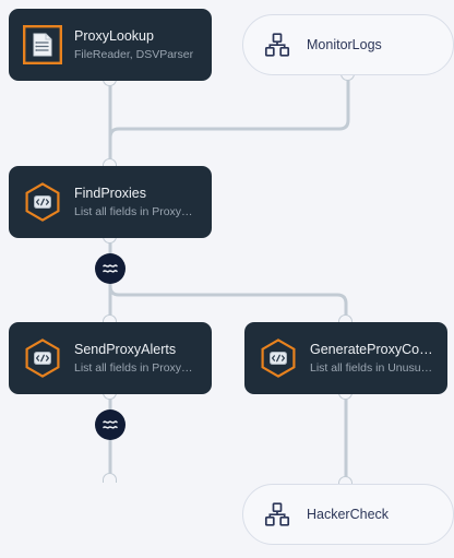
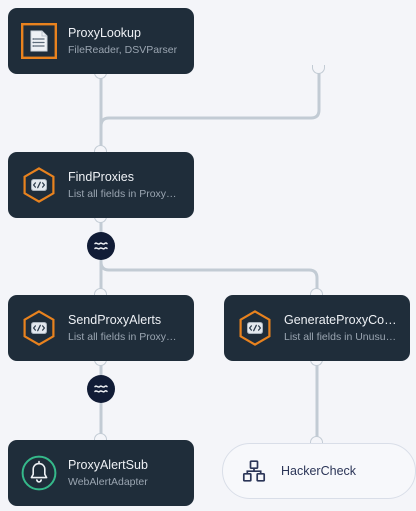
  ProxyLookup
  FileReader, DSVParser
- MonitorLogs
  FindProxies
  List all fields in ProxySt…
  SendProxyAlerts
  List all fields in ProxyAl…
  GenerateProxyCont
  List all fields in Unusual
+ ProxyAlertSub
+ WebAlertAdapter
  HackerCheck
